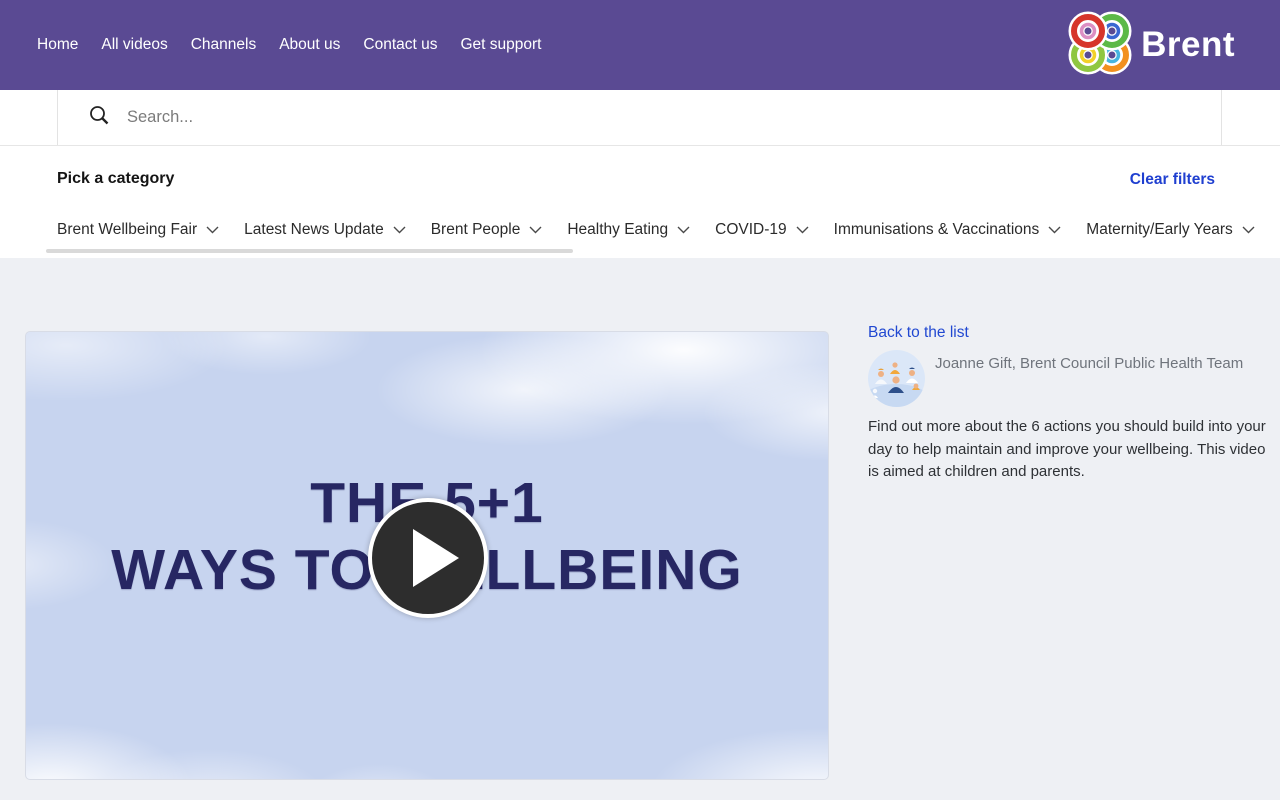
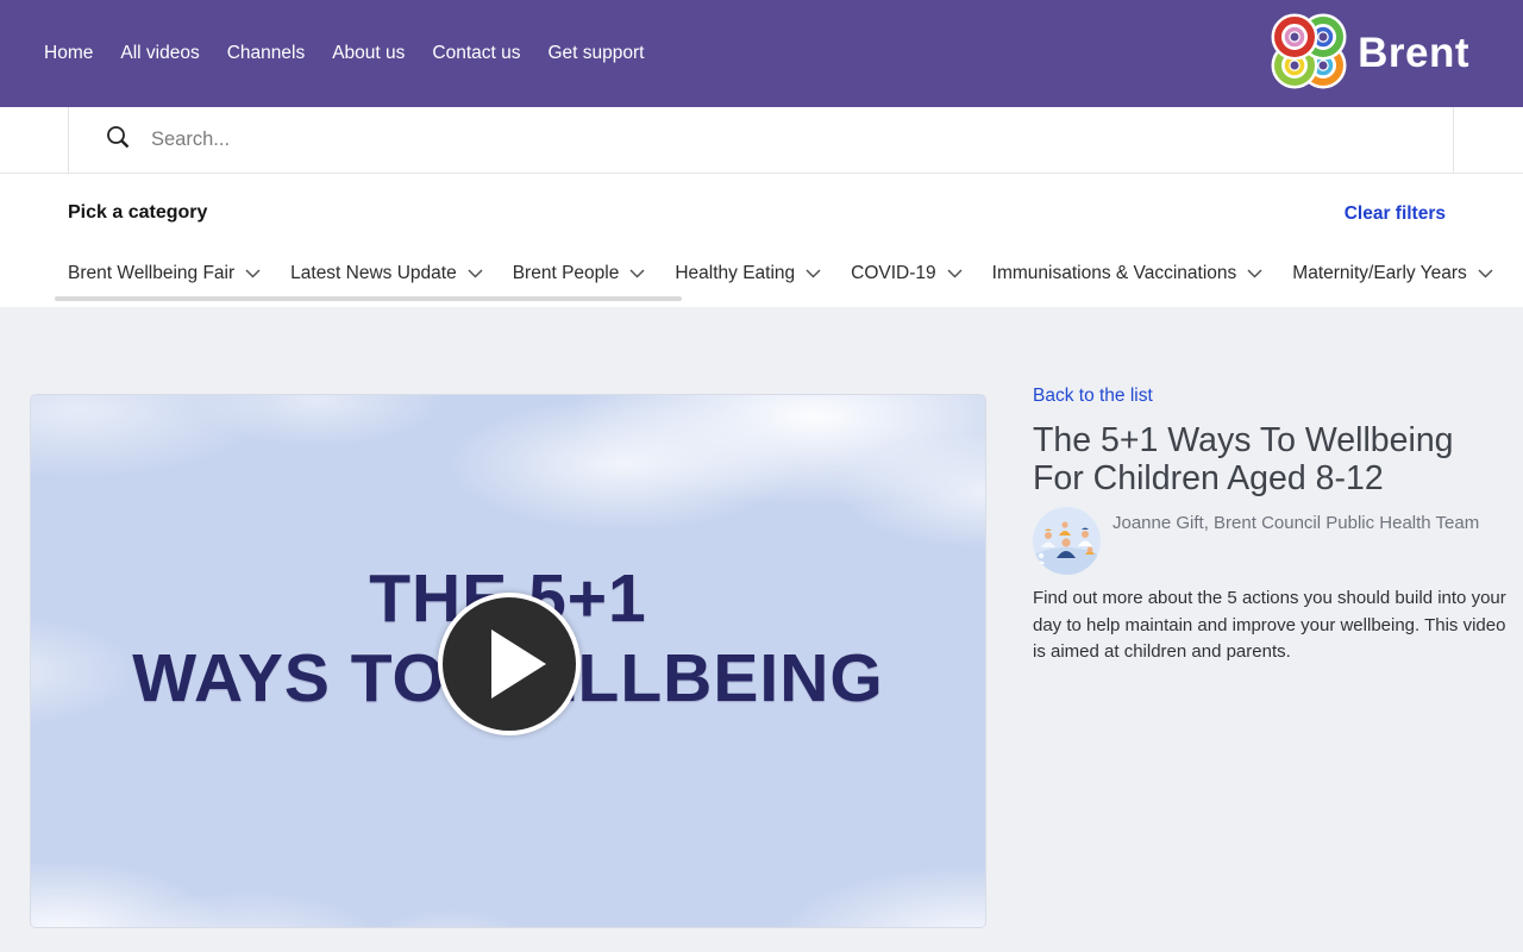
  Home
  All videos
  Channels
  About us
  Contact us
  Get support
  Brent
  Search...
  Pick a category
  Clear filters
  Brent Wellbeing Fair
  Latest News Update
  Brent People
  Healthy Eating
  COVID-19
  Immunisations & Vaccinations
  Maternity/Early Years
  TH 5+1
  WAYS TOLLBEING
  Back to the list
+ The 5+1 Ways To Wellbeing For Children Aged 8-12
  Joanne Gift, Brent Council Public Health Team
- Find out more about the 6 actions you should build into your day to help maintain and improve your wellbeing. This video is aimed at children and parents.
+ Find out more about the 5 actions you should build into your day to help maintain and improve your wellbeing. This video is aimed at children and parents.
